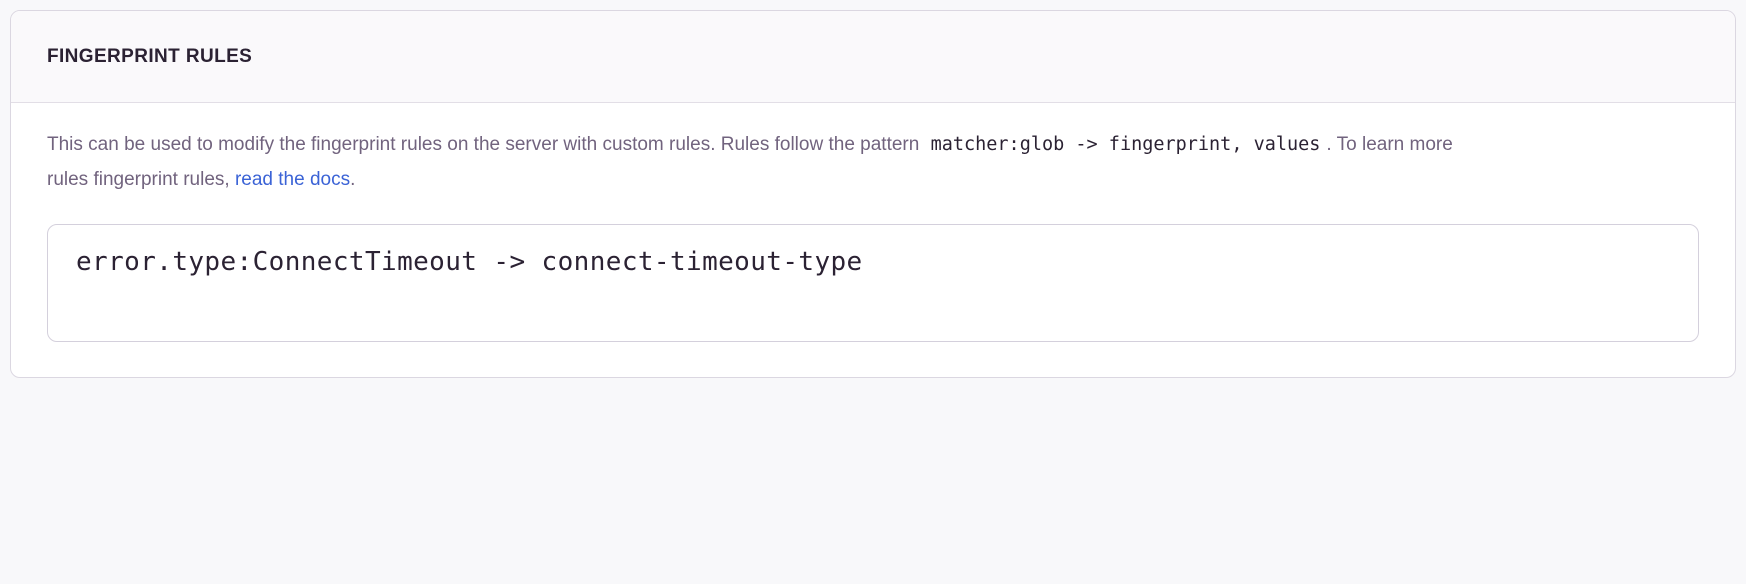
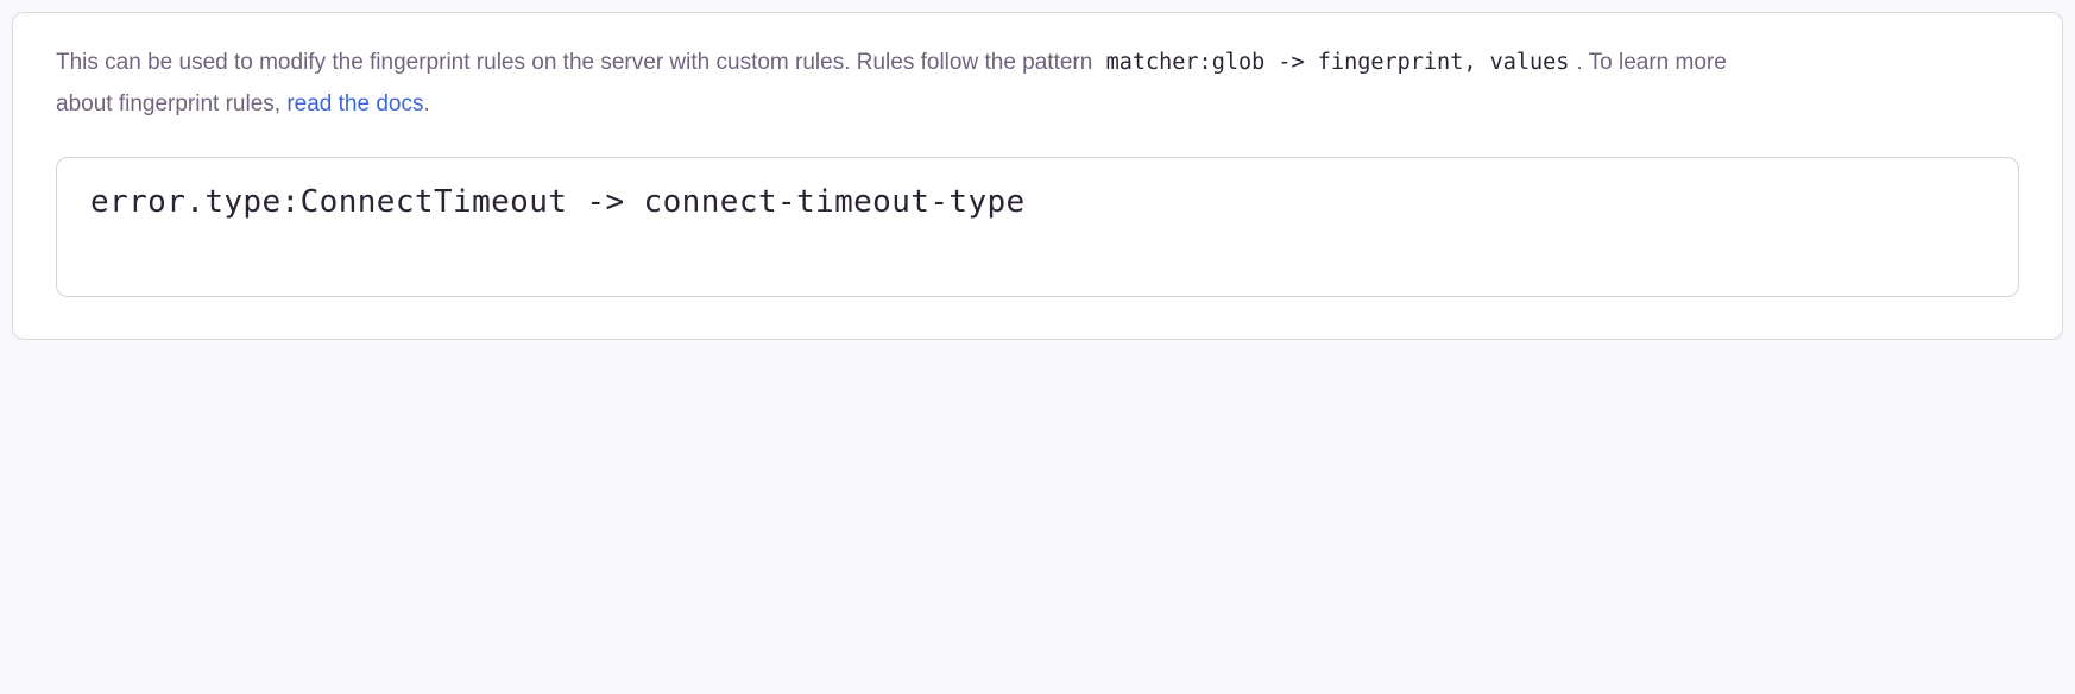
- FINGERPRINT RULES
- This can be used to modify the fingerprint rules on the server with custom rules. Rules follow the pattern matcher:glob -> fingerprint, values . To learn more rules fingerprint rules, read the docs.
+ This can be used to modify the fingerprint rules on the server with custom rules. Rules follow the pattern matcher:glob -> fingerprint, values . To learn more about fingerprint rules, read the docs.
  error.type:ConnectTimeout -> connect-timeout-type
